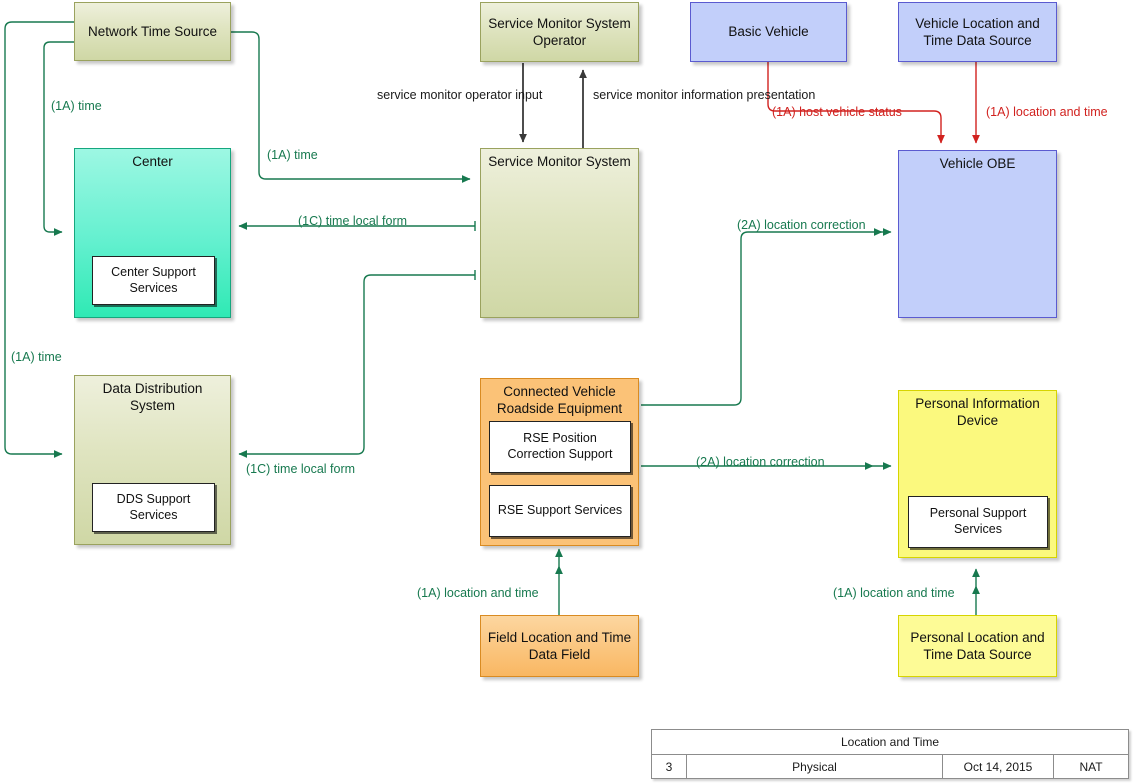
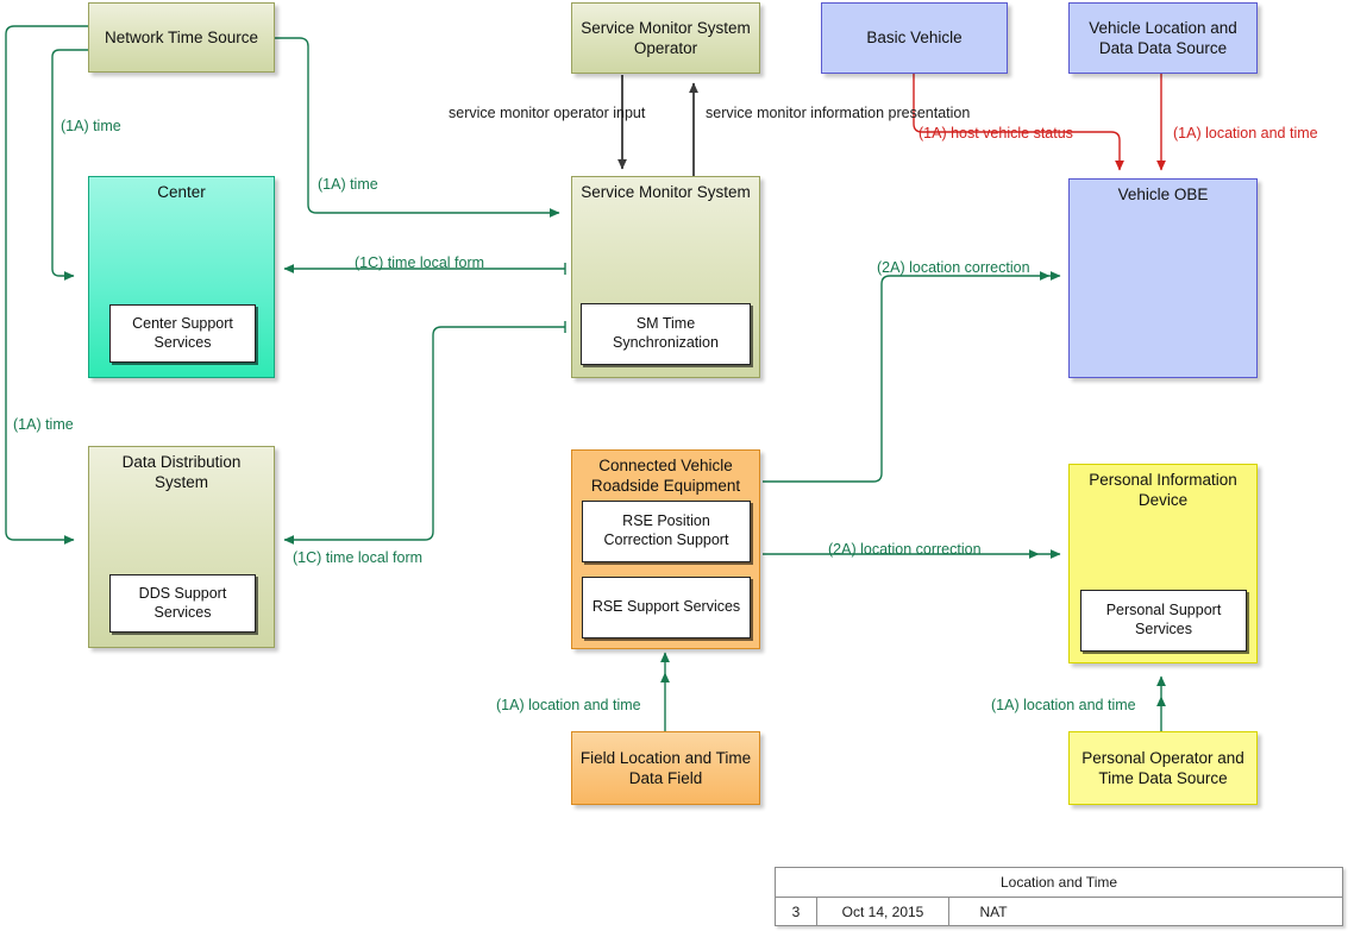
  Network Time Source
  Center
  Center Support Services
  Data Distribution System
  DDS Support Services
  Service Monitor System Operator
  Service Monitor System
+ SM Time Synchronization
  Basic Vehicle
- Vehicle Location and Time Data Source
+ Vehicle Location and Data Data Source
  Vehicle OBE
  Connected Vehicle Roadside Equipment
  RSE Position Correction Support
  RSE Support Services
  Field Location and Time Data Field
  Personal Information Device
  Personal Support Services
- Personal Location and Time Data Source
+ Personal Operator and Time Data Source
  (1A) time
  (1A) time
  (1A) time
  (1C) time local form
  (1C) time local form
  service monitor operator input
  service monitor information presentation
  (1A) host vehicle status
  (1A) location and time
  (2A) location correction
  (2A) location correction
  (1A) location and time
  (1A) location and time
  Location and Time
  3
- Physical
  Oct 14, 2015
  NAT
